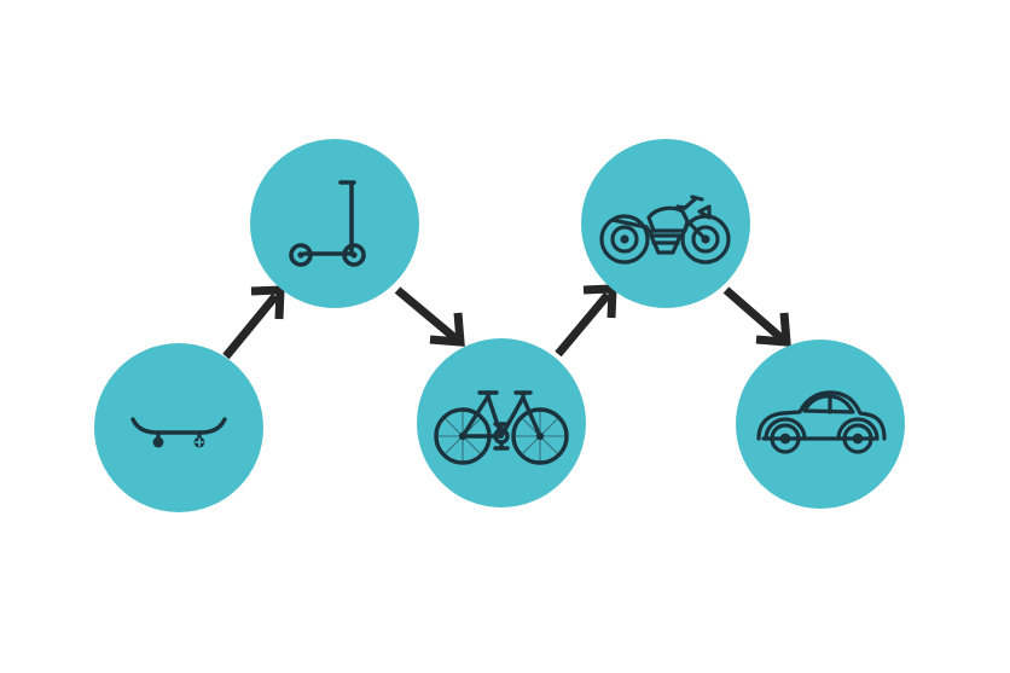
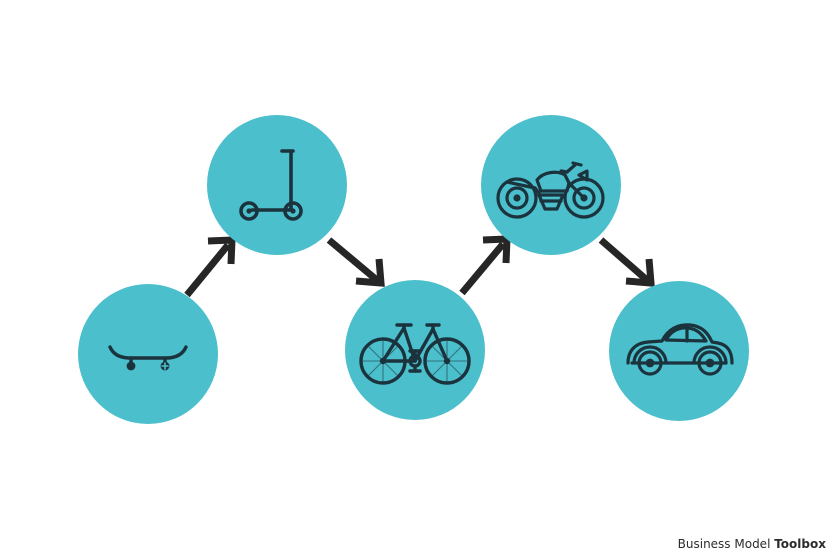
+ Business Model Toolbox
